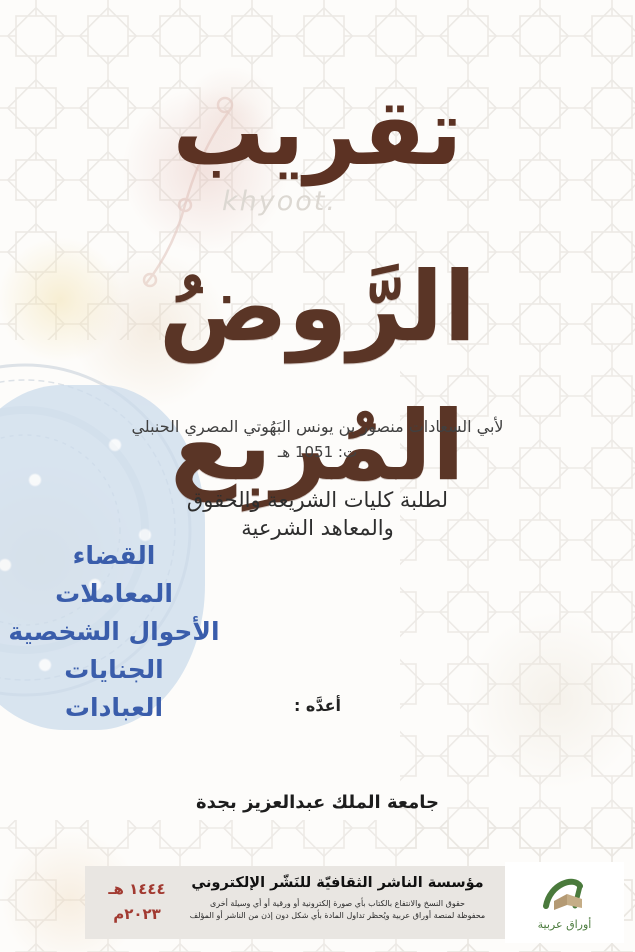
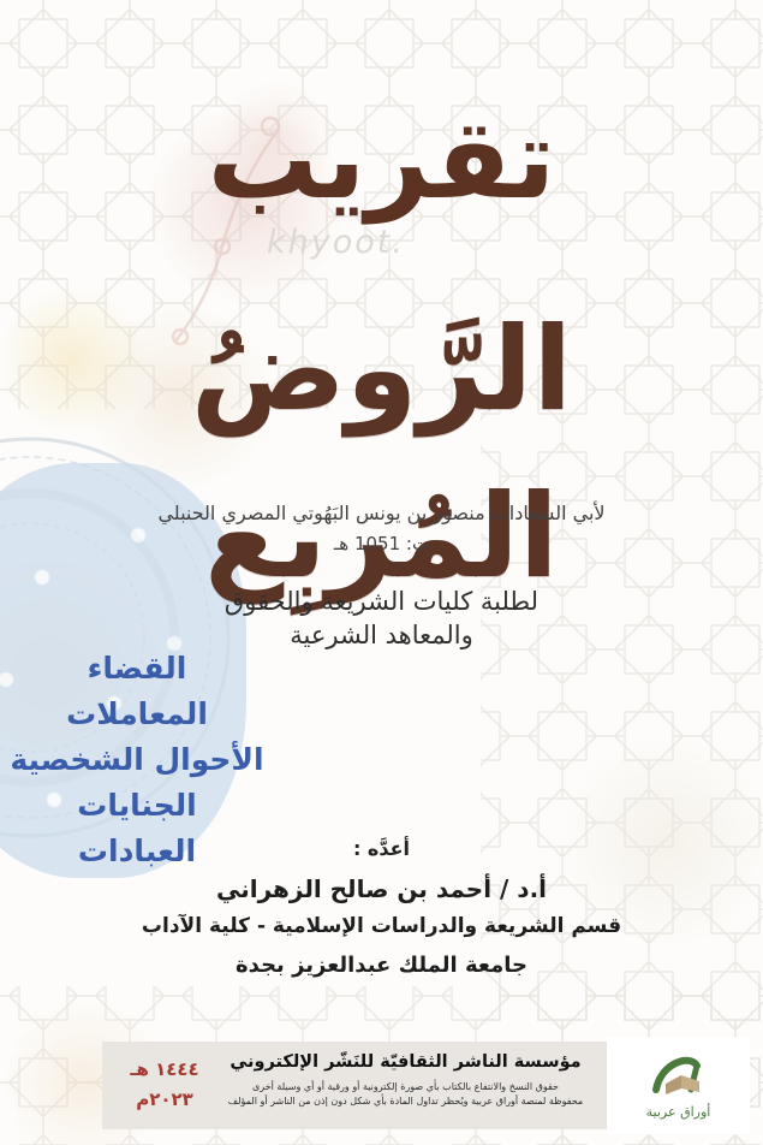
  تقريب
  khyoot.
  الرَّوضُ المُربِع
  لأبي السعادات منصور بن يونس البَهُوتي المصري الحنبلي
  ت: 1051 هـ
  لطلبة كليات الشريعة والحقوق
  والمعاهد الشرعية
  القضاء
  المعاملات
  الأحوال الشخصية
  الجنايات
  العبادات
  أعدَّه :
+ أ.د / أحمد بن صالح الزهراني
+ قسم الشريعة والدراسات الإسلامية - كلية الآداب
  جامعة الملك عبدالعزيز بجدة
  ١٤٤٤ هـ
  ٢٠٢٣م
  مؤسسة الناشر الثقافيّة للنَشّر الإلكتروني
  حقوق النسخ والانتفاع بالكتاب بأي صورة إلكترونية أو ورقية أو أي وسيلة أخرى
  محفوظة لمنصة أوراق عربية ويُحظر تداول المادة بأي شكل دون إذن من الناشر أو المؤلف
  أوراق عربية
